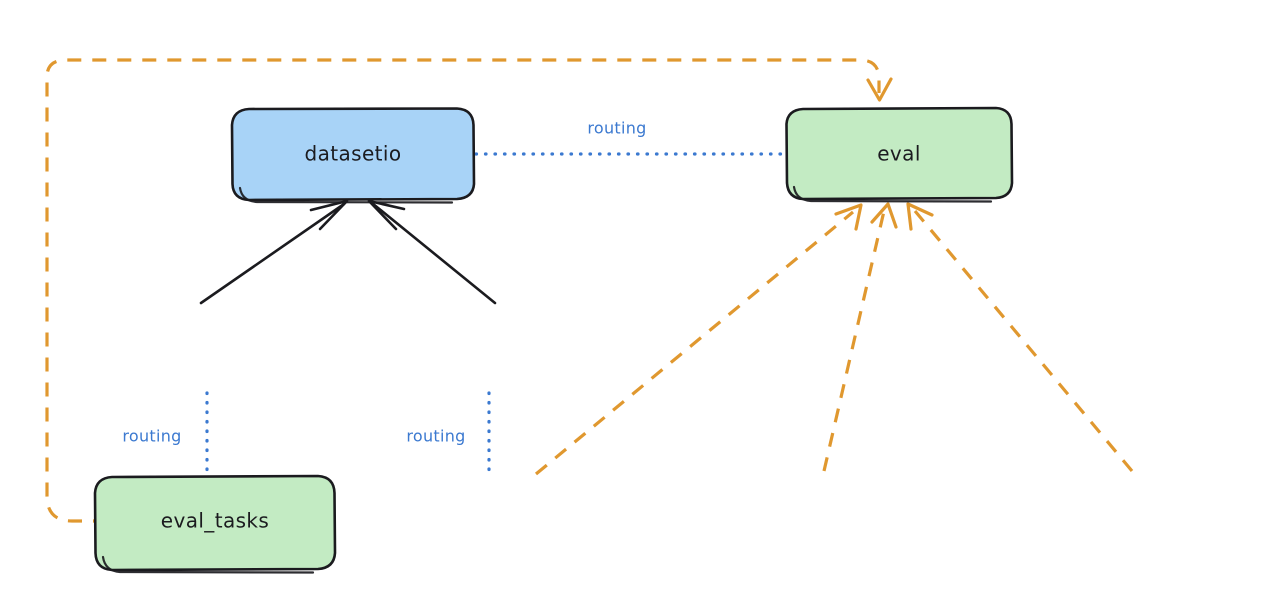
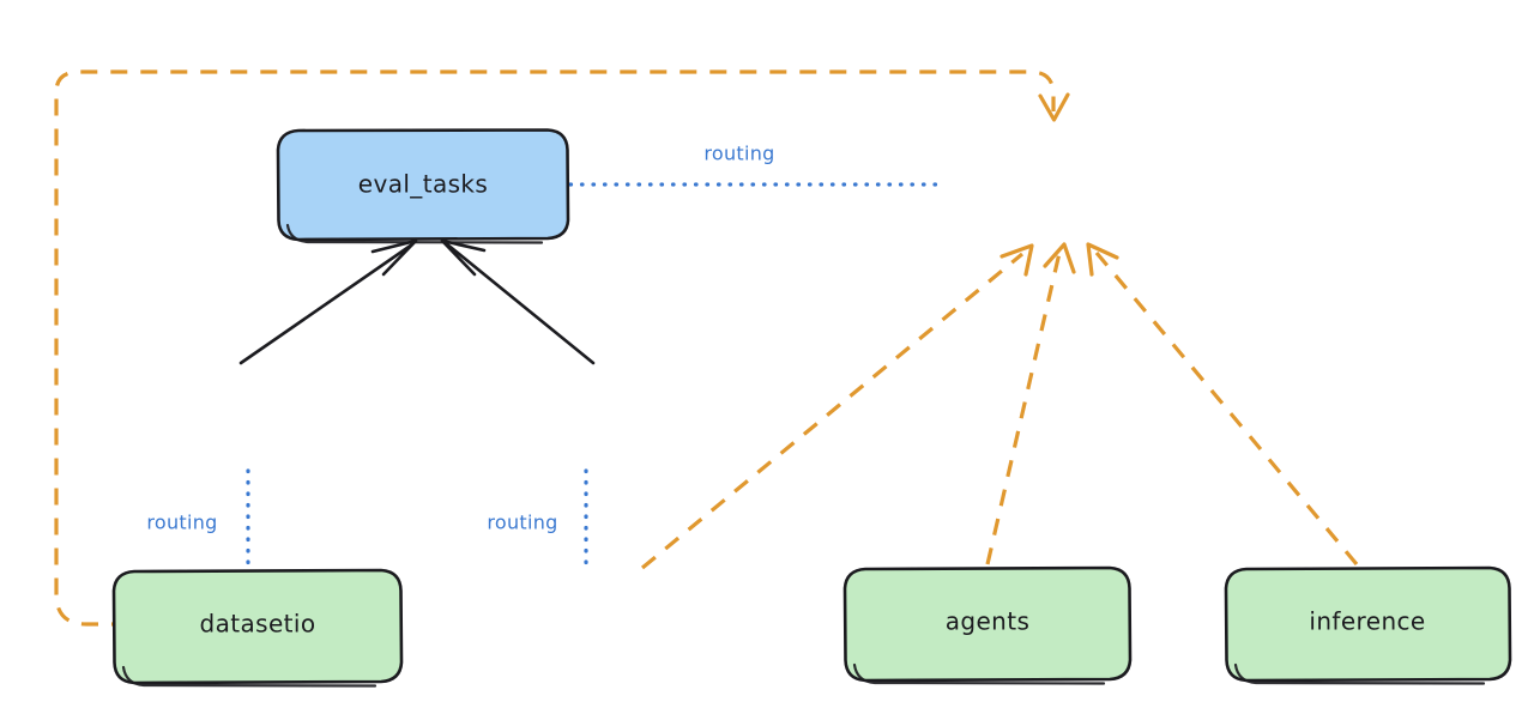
  routing
  routing
  routing
- datasetio
+ eval_tasks
- eval
- eval_tasks
+ datasetio
+ agents
+ inference
